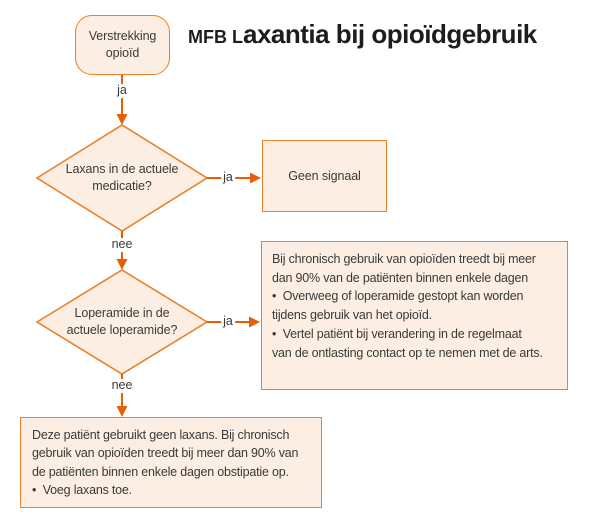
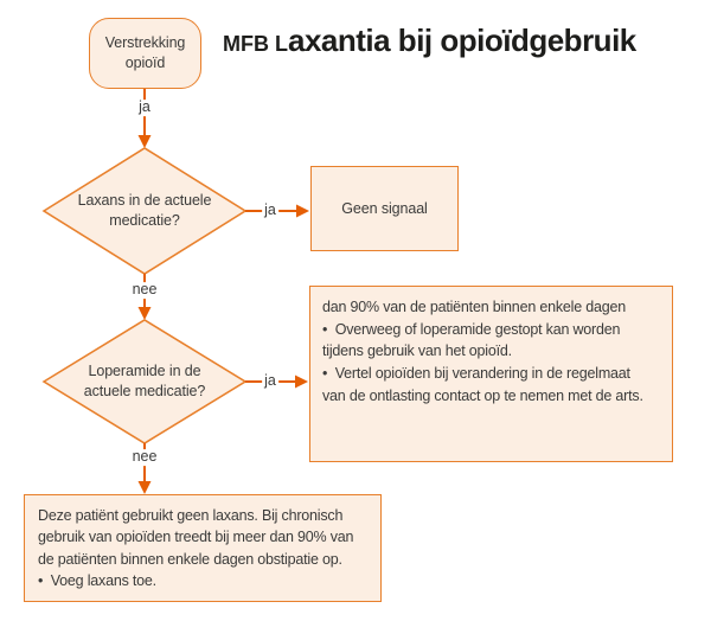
  Verstrekking opioïd
  MFB Laxantia bij opioïdgebruik
  ja
  ja
  nee
  ja
  nee
  Laxans in de actuele medicatie?
- Loperamide in de actuele loperamide?
+ Loperamide in de actuele medicatie?
  Geen signaal
- Bij chronisch gebruik van opioïden treedt bij meer
  dan 90% van de patiënten binnen enkele dagen
  • Overweeg of loperamide gestopt kan worden
  tijdens gebruik van het opioïd.
- • Vertel patiënt bij verandering in de regelmaat
+ • Vertel opioïden bij verandering in de regelmaat
  van de ontlasting contact op te nemen met de arts.
  Deze patiënt gebruikt geen laxans. Bij chronisch
  gebruik van opioïden treedt bij meer dan 90% van
  de patiënten binnen enkele dagen obstipatie op.
  • Voeg laxans toe.
